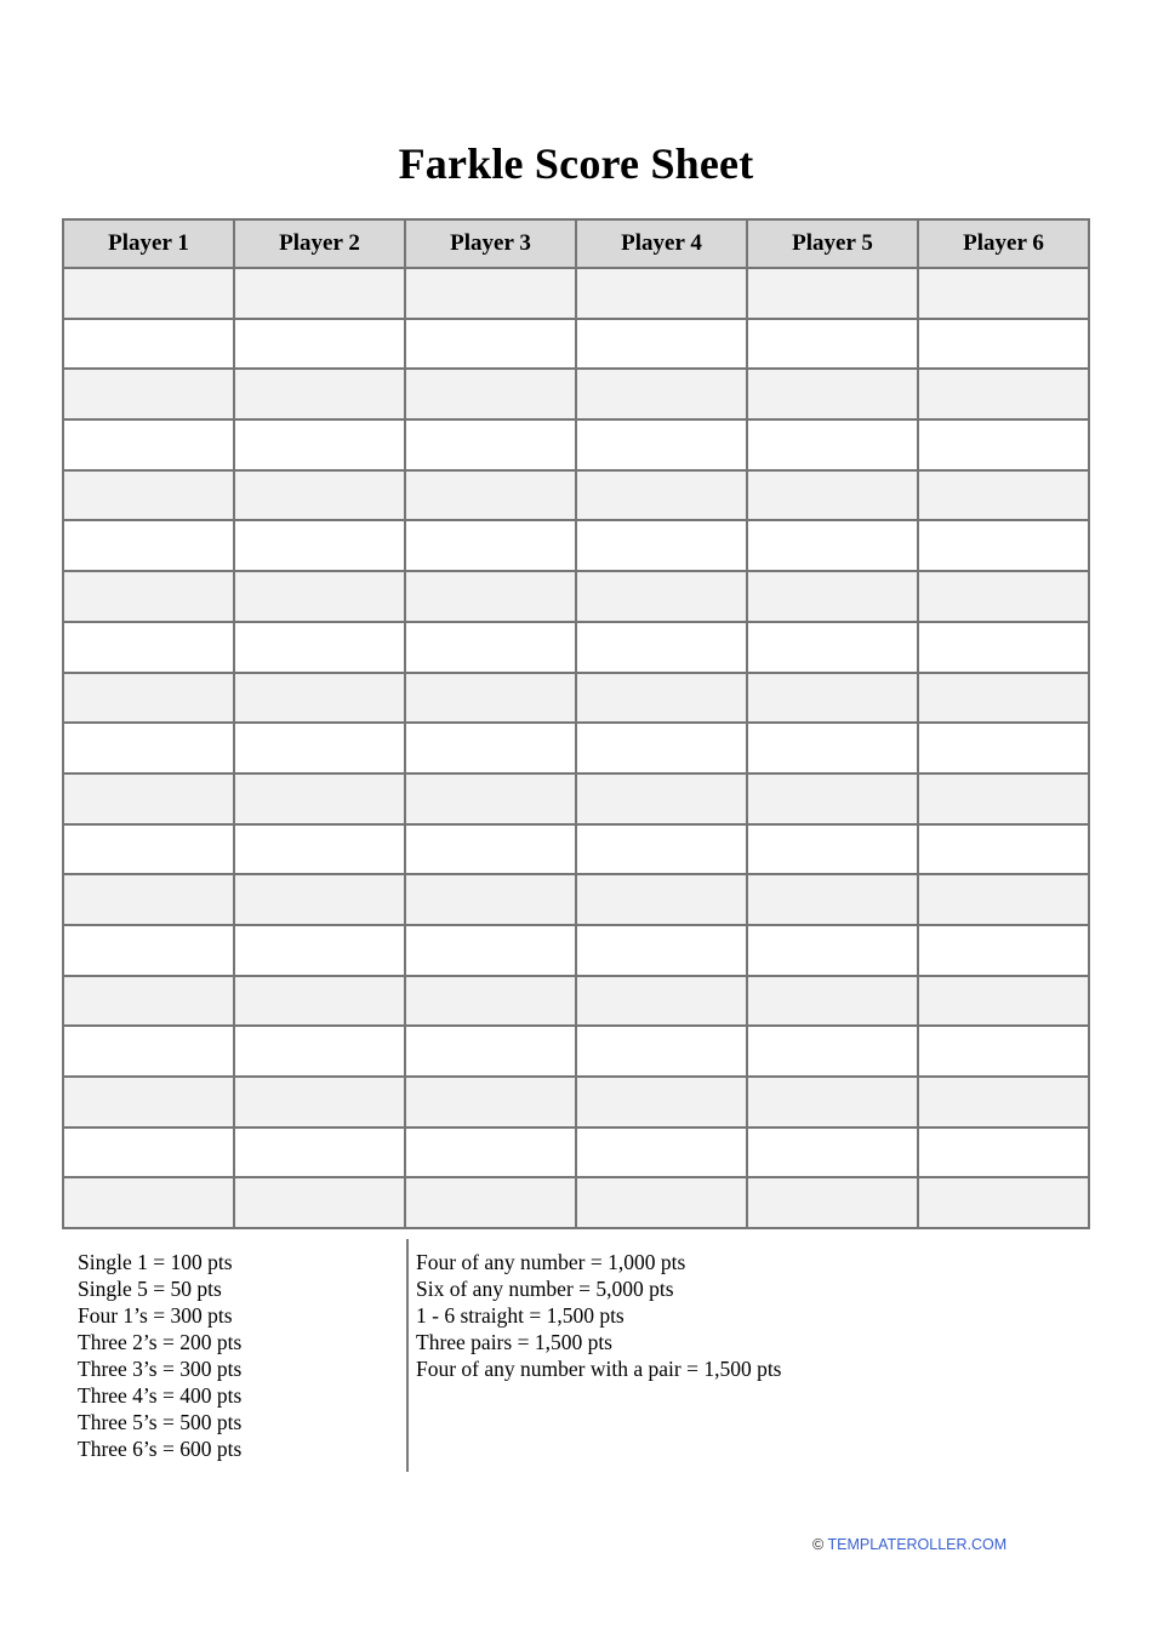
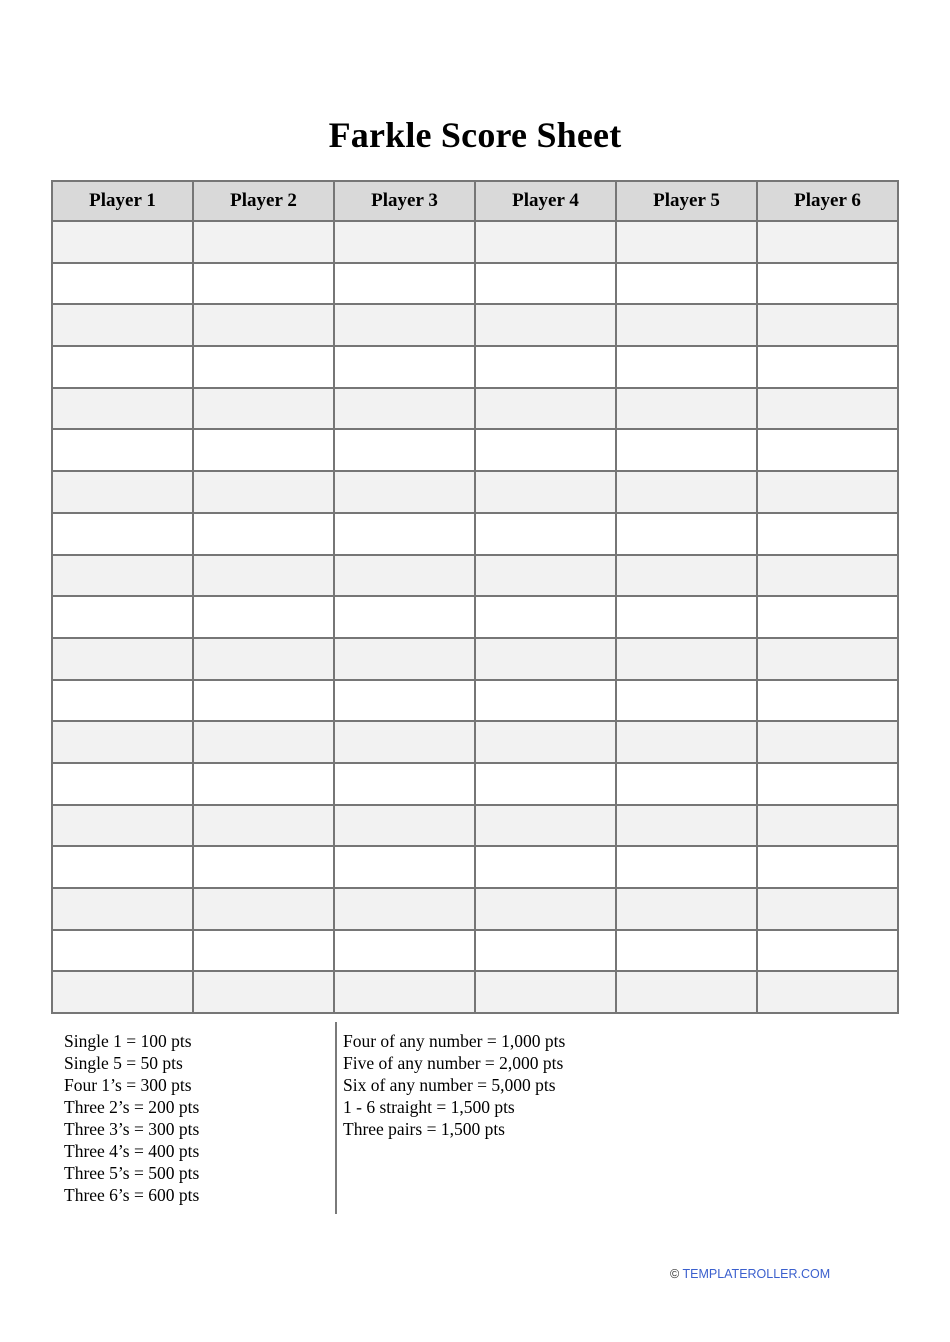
  Farkle Score Sheet
  Player 1	Player 2	Player 3	Player 4	Player 5	Player 6
  Single 1 = 100 pts
  Single 5 = 50 pts
  Four 1’s = 300 pts
  Three 2’s = 200 pts
  Three 3’s = 300 pts
  Three 4’s = 400 pts
  Three 5’s = 500 pts
  Three 6’s = 600 pts
  Four of any number = 1,000 pts
+ Five of any number = 2,000 pts
  Six of any number = 5,000 pts
  1 - 6 straight = 1,500 pts
  Three pairs = 1,500 pts
- Four of any number with a pair = 1,500 pts
  © TEMPLATEROLLER.COM
